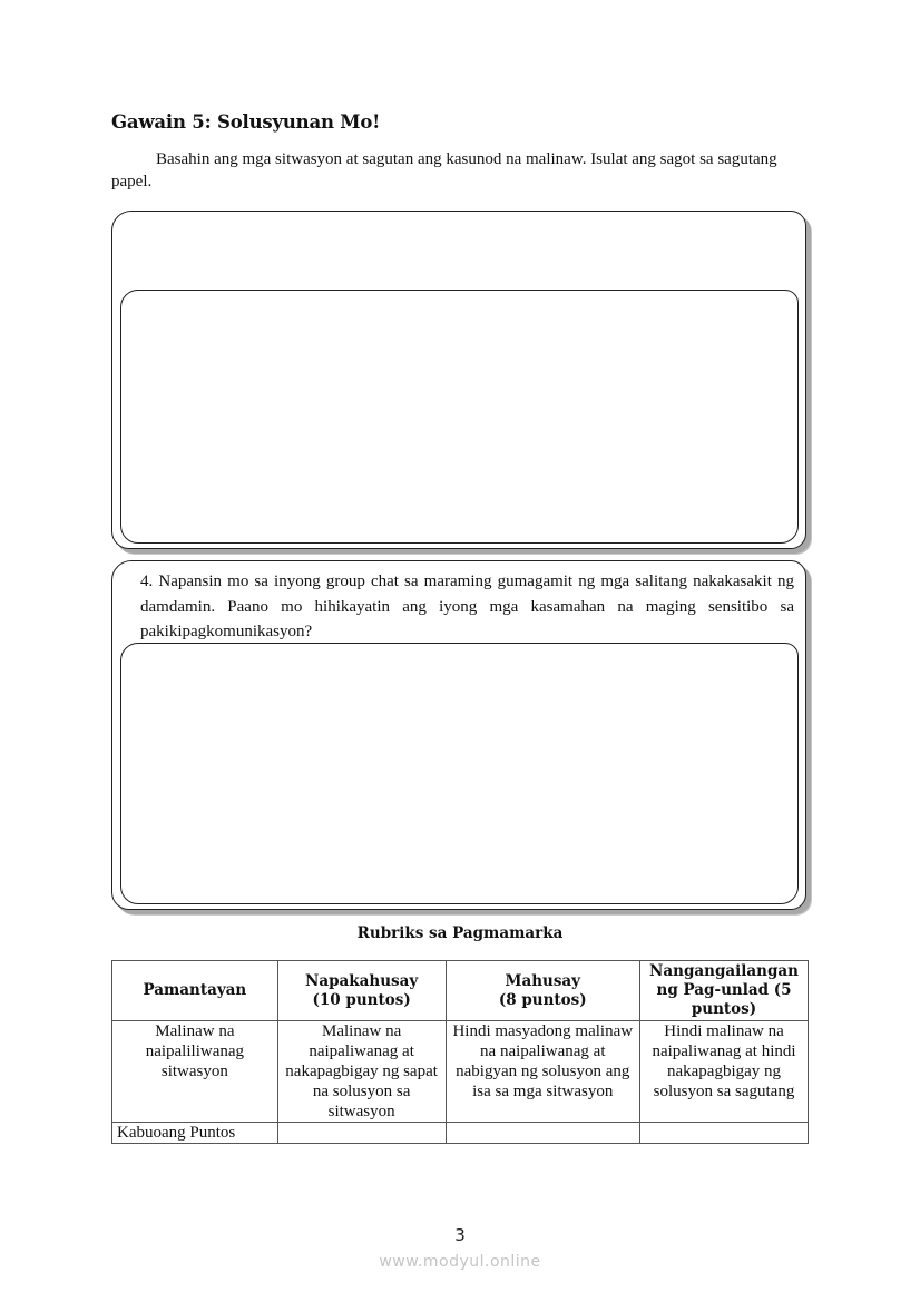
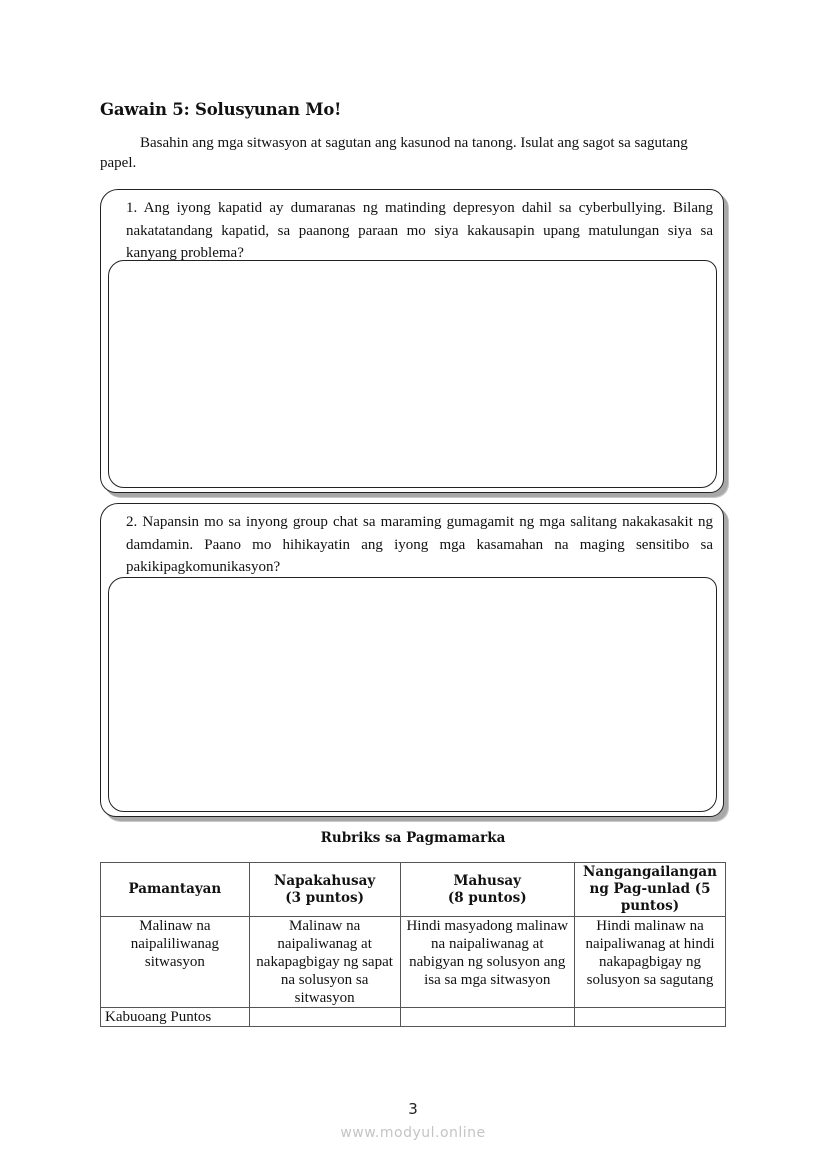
  Gawain 5: Solusyunan Mo!
- Basahin ang mga sitwasyon at sagutan ang kasunod na malinaw. Isulat ang sagot sa sagutang papel.
+ Basahin ang mga sitwasyon at sagutan ang kasunod na tanong. Isulat ang sagot sa sagutang papel.
+ 1. Ang iyong kapatid ay dumaranas ng matinding depresyon dahil sa cyberbullying. Bilang nakatatandang kapatid, sa paanong paraan mo siya kakausapin upang matulungan siya sa kanyang problema?
- 4. Napansin mo sa inyong group chat sa maraming gumagamit ng mga salitang nakakasakit ng damdamin. Paano mo hihikayatin ang iyong mga kasamahan na maging sensitibo sa pakikipagkomunikasyon?
+ 2. Napansin mo sa inyong group chat sa maraming gumagamit ng mga salitang nakakasakit ng damdamin. Paano mo hihikayatin ang iyong mga kasamahan na maging sensitibo sa pakikipagkomunikasyon?
  Rubriks sa Pagmamarka
- Pamantayan	Napakahusay (10 puntos)	Mahusay (8 puntos)	Nangangailangan ng Pag-unlad (5 puntos)
+ Pamantayan	Napakahusay (3 puntos)	Mahusay (8 puntos)	Nangangailangan ng Pag-unlad (5 puntos)
  Malinaw na naipaliliwanag sitwasyon	Malinaw na naipaliwanag at nakapagbigay ng sapat na solusyon sa sitwasyon	Hindi masyadong malinaw na naipaliwanag at nabigyan ng solusyon ang isa sa mga sitwasyon	Hindi malinaw na naipaliwanag at hindi nakapagbigay ng solusyon sa sagutang
  Kabuoang Puntos
  3
  www.modyul.online
